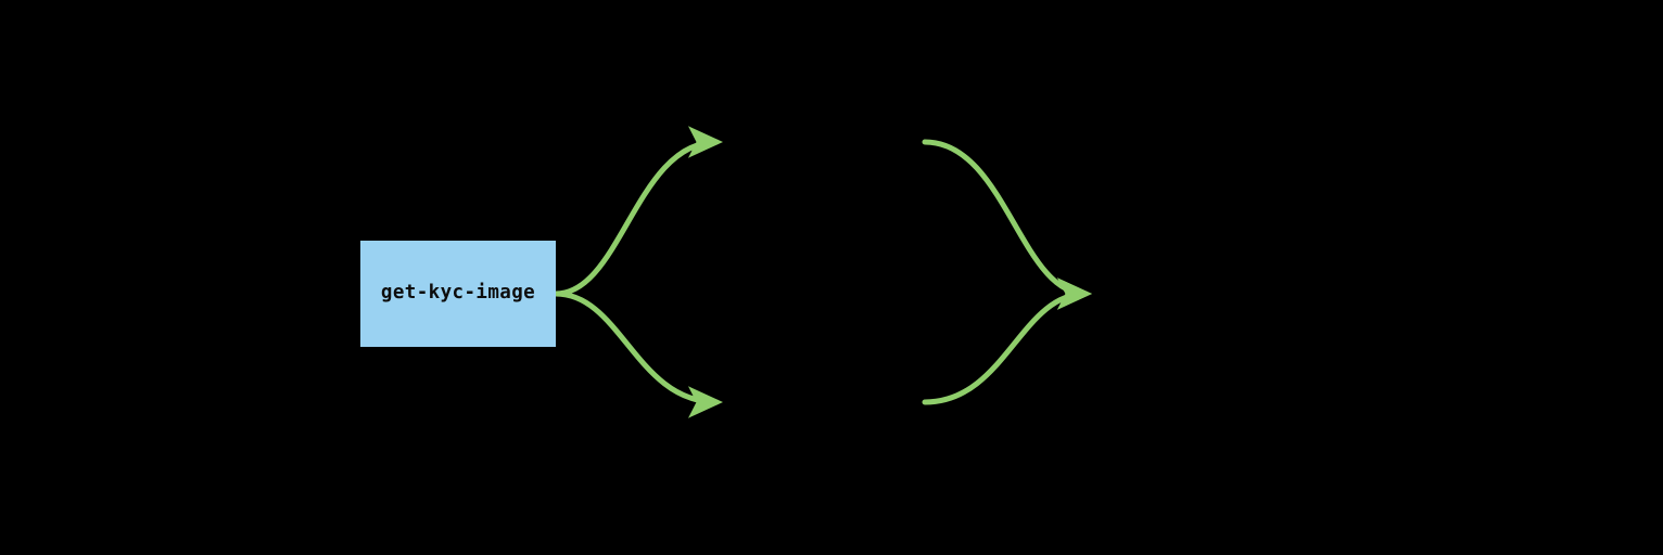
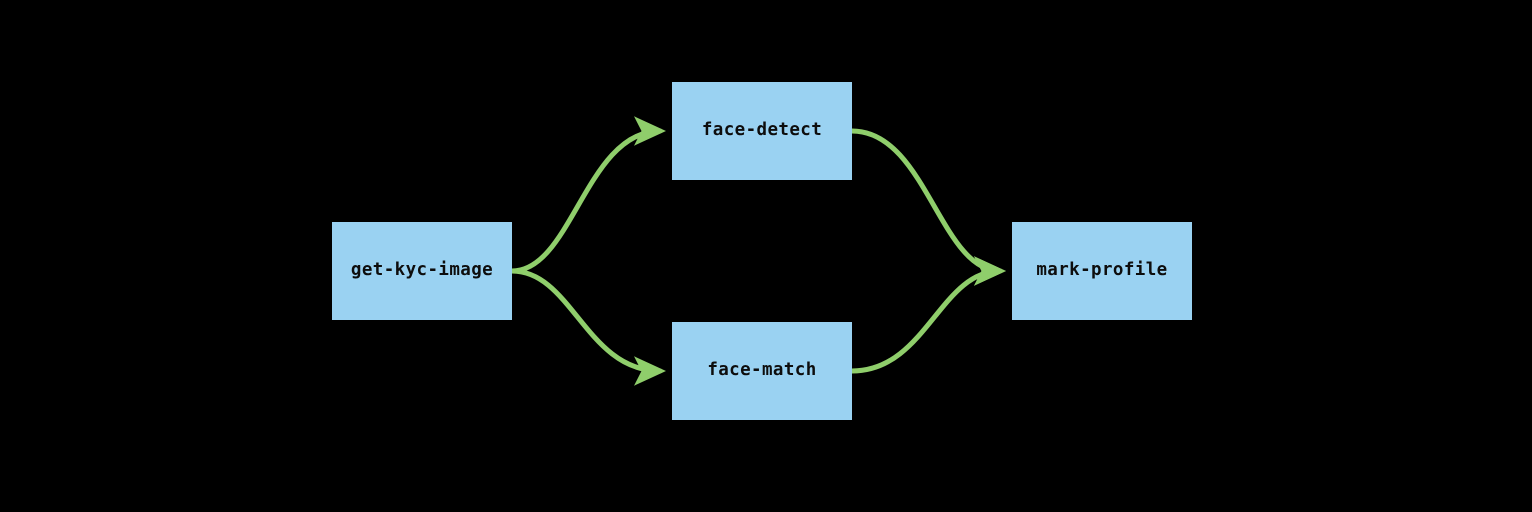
  get-kyc-image
+ face-detect
+ face-match
+ mark-profile
